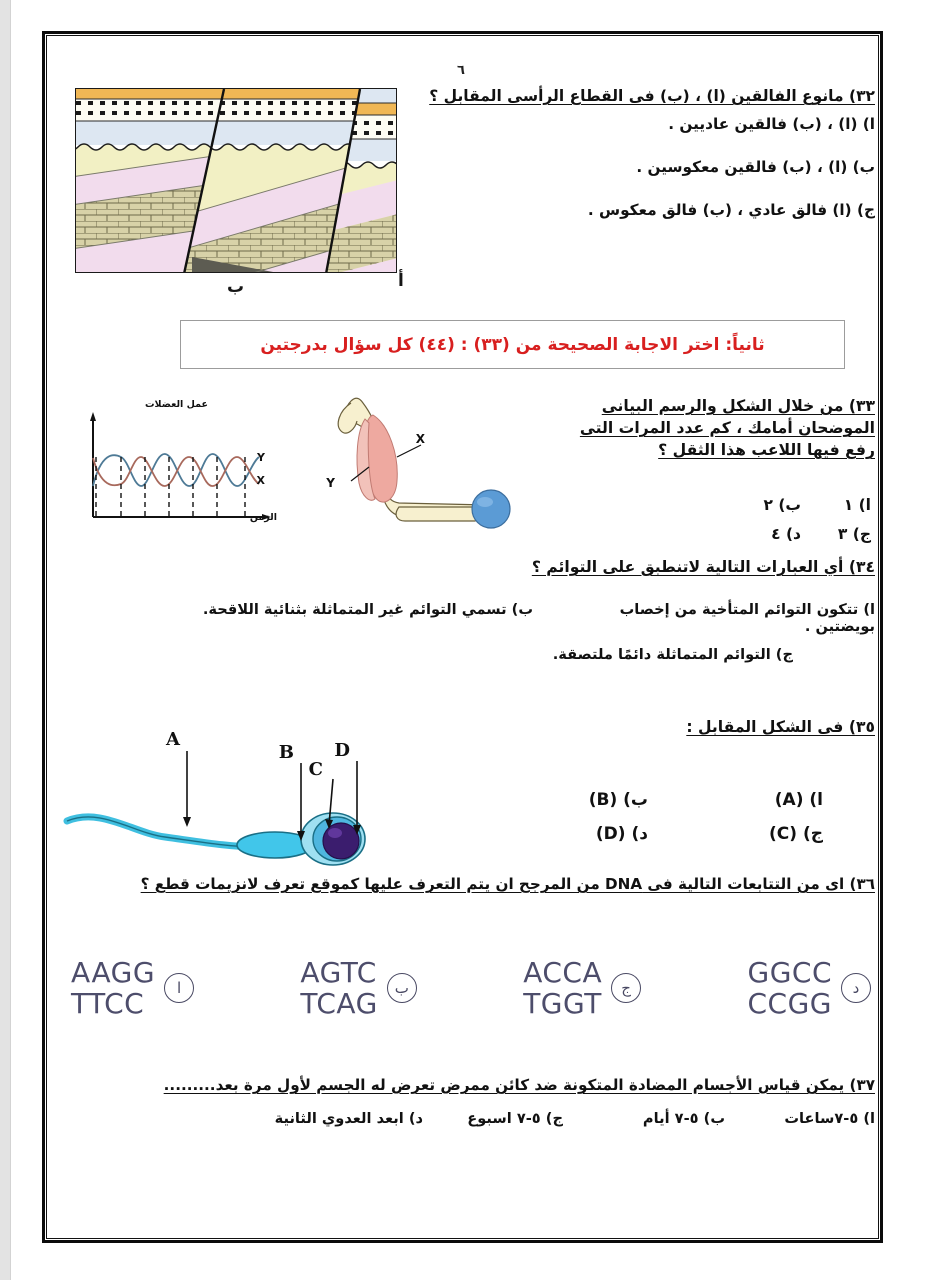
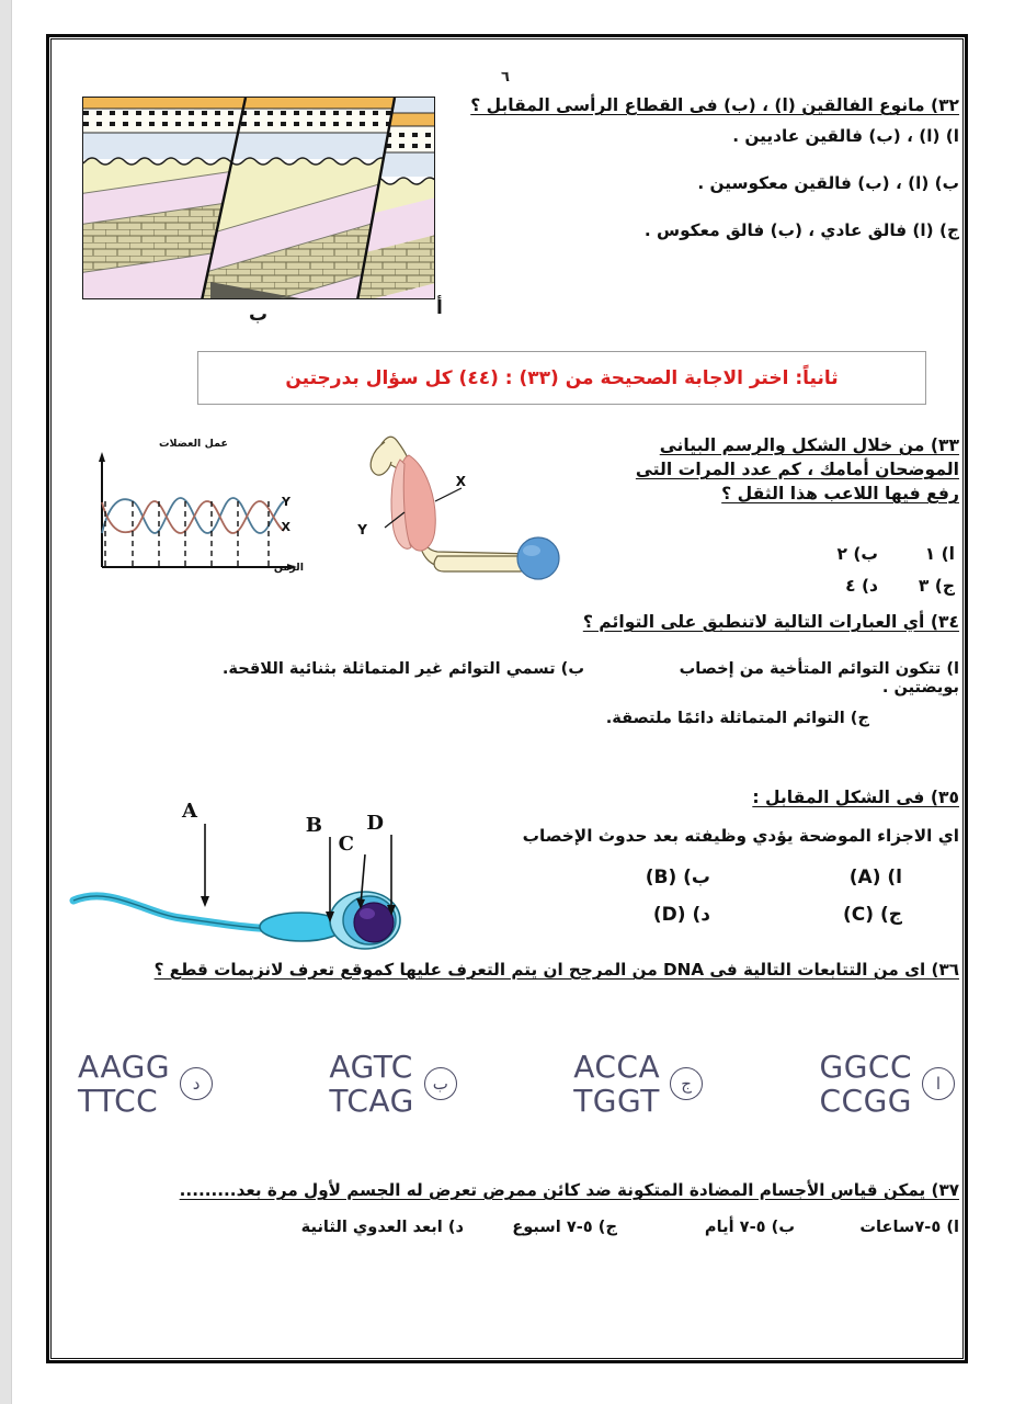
  ٦
  ٣٢) مانوع الفالقين (ا) ، (ب) فى القطاع الرأسى المقابل ؟
  ا) (ا) ، (ب) فالقين عاديين .
  ب) (ا) ، (ب) فالقين معكوسين .
  ج) (ا) فالق عادي ، (ب) فالق معكوس .
  ب
  أ
  ثانياً: اختر الاجابة الصحيحة من (٣٣) : (٤٤) كل سؤال بدرجتين
  ٣٣) من خلال الشكل والرسم البيانى الموضحان أمامك ، كم عدد المرات التى رفع فيها اللاعب هذا الثقل ؟
  ا) ١
  ب) ٢
  ج) ٣
  د) ٤
  عمل العضلات
  الزمن
  Y
  X
  X
  Y
  ٣٤) أي العبارات التالية لاتنطبق على التوائم ؟
  ا) تتكون التوائم المتأخية من إخصاب بويضتين .
  ب) تسمي التوائم غير المتماثلة بثنائية اللاقحة.
  ج) التوائم المتماثلة دائمًا ملتصقة.
  ٣٥) فى الشكل المقابل :
+ اي الاجزاء الموضحة يؤدي وظيفته بعد حدوث الإخصاب
  ا) (A)
  ب) (B)
  ج) (C)
  د) (D)
  A
  B
  C
  D
  ٣٦) اى من التتابعات التالية فى DNA من المرجح ان يتم التعرف عليها كموقع تعرف لانزيمات قطع ؟
- ا
+ د
  AAGG
  TTCC
  ب
  AGTC
  TCAG
  ج
  ACCA
  TGGT
- د
+ ا
  GGCC
  CCGG
  ٣٧) يمكن قياس الأجسام المضادة المتكونة ضد كائن ممرض تعرض له الجسم لأول مرة بعد.........
  ا) ٥-٧ساعات
  ب) ٥-٧ أيام
  ج) ٥-٧ اسبوع
  د) ابعد العدوي الثانية
